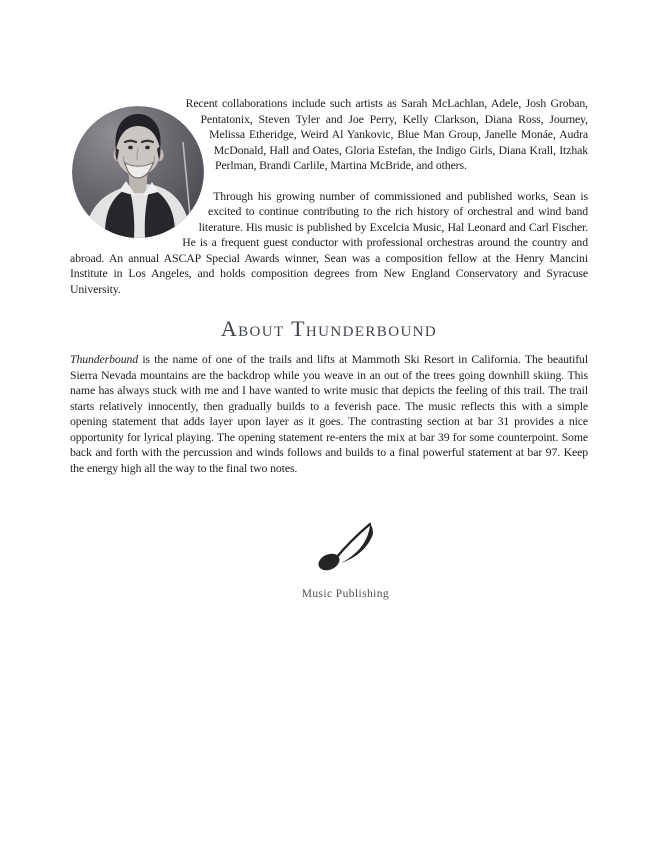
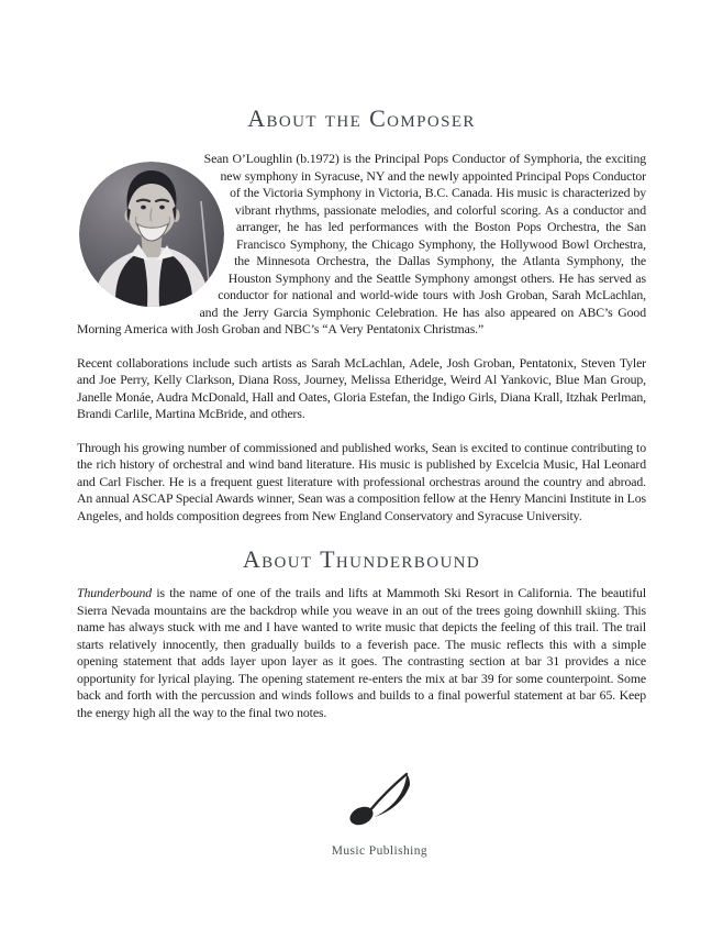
+ About the Composer
+ Sean O’Loughlin (b.1972) is the Principal Pops Conductor of Symphoria, the exciting new symphony in Syracuse, NY and the newly appointed Principal Pops Conductor of the Victoria Symphony in Victoria, B.C. Canada. His music is characterized by vibrant rhythms, passionate melodies, and colorful scoring. As a conductor and arranger, he has led performances with the Boston Pops Orchestra, the San Francisco Symphony, the Chicago Symphony, the Hollywood Bowl Orchestra, the Minnesota Orchestra, the Dallas Symphony, the Atlanta Symphony, the Houston Symphony and the Seattle Symphony amongst others. He has served as conductor for national and world-wide tours with Josh Groban, Sarah McLachlan, and the Jerry Garcia Symphonic Celebration. He has also appeared on ABC’s Good Morning America with Josh Groban and NBC’s “A Very Pentatonix Christmas.”
  Recent collaborations include such artists as Sarah McLachlan, Adele, Josh Groban, Pentatonix, Steven Tyler and Joe Perry, Kelly Clarkson, Diana Ross, Journey, Melissa Etheridge, Weird Al Yankovic, Blue Man Group, Janelle Monáe, Audra McDonald, Hall and Oates, Gloria Estefan, the Indigo Girls, Diana Krall, Itzhak Perlman, Brandi Carlile, Martina McBride, and others.
- Through his growing number of commissioned and published works, Sean is excited to continue contributing to the rich history of orchestral and wind band literature. His music is published by Excelcia Music, Hal Leonard and Carl Fischer. He is a frequent guest conductor with professional orchestras around the country and abroad. An annual ASCAP Special Awards winner, Sean was a composition fellow at the Henry Mancini Institute in Los Angeles, and holds composition degrees from New England Conservatory and Syracuse University.
+ Through his growing number of commissioned and published works, Sean is excited to continue contributing to the rich history of orchestral and wind band literature. His music is published by Excelcia Music, Hal Leonard and Carl Fischer. He is a frequent guest literature with professional orchestras around the country and abroad. An annual ASCAP Special Awards winner, Sean was a composition fellow at the Henry Mancini Institute in Los Angeles, and holds composition degrees from New England Conservatory and Syracuse University.
  About Thunderbound
- Thunderbound is the name of one of the trails and lifts at Mammoth Ski Resort in California. The beautiful Sierra Nevada mountains are the backdrop while you weave in an out of the trees going downhill skiing. This name has always stuck with me and I have wanted to write music that depicts the feeling of this trail. The trail starts relatively innocently, then gradually builds to a feverish pace. The music reflects this with a simple opening statement that adds layer upon layer as it goes. The contrasting section at bar 31 provides a nice opportunity for lyrical playing. The opening statement re-enters the mix at bar 39 for some counterpoint. Some back and forth with the percussion and winds follows and builds to a final powerful statement at bar 97. Keep the energy high all the way to the final two notes.
+ Thunderbound is the name of one of the trails and lifts at Mammoth Ski Resort in California. The beautiful Sierra Nevada mountains are the backdrop while you weave in an out of the trees going downhill skiing. This name has always stuck with me and I have wanted to write music that depicts the feeling of this trail. The trail starts relatively innocently, then gradually builds to a feverish pace. The music reflects this with a simple opening statement that adds layer upon layer as it goes. The contrasting section at bar 31 provides a nice opportunity for lyrical playing. The opening statement re-enters the mix at bar 39 for some counterpoint. Some back and forth with the percussion and winds follows and builds to a final powerful statement at bar 65. Keep the energy high all the way to the final two notes.
  Music Publishing
